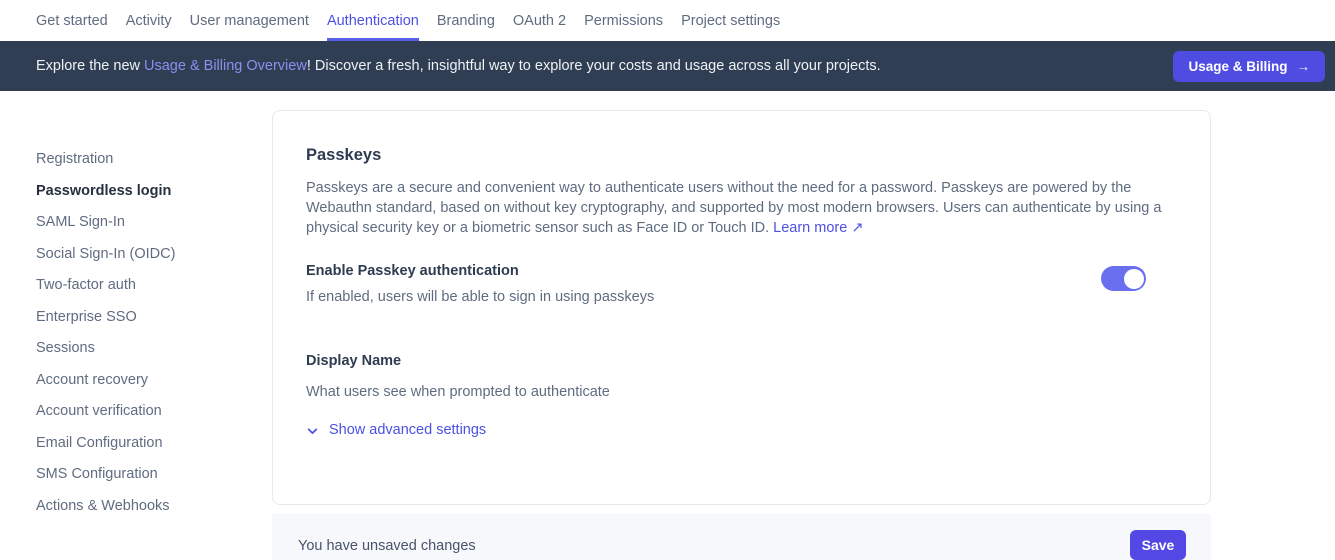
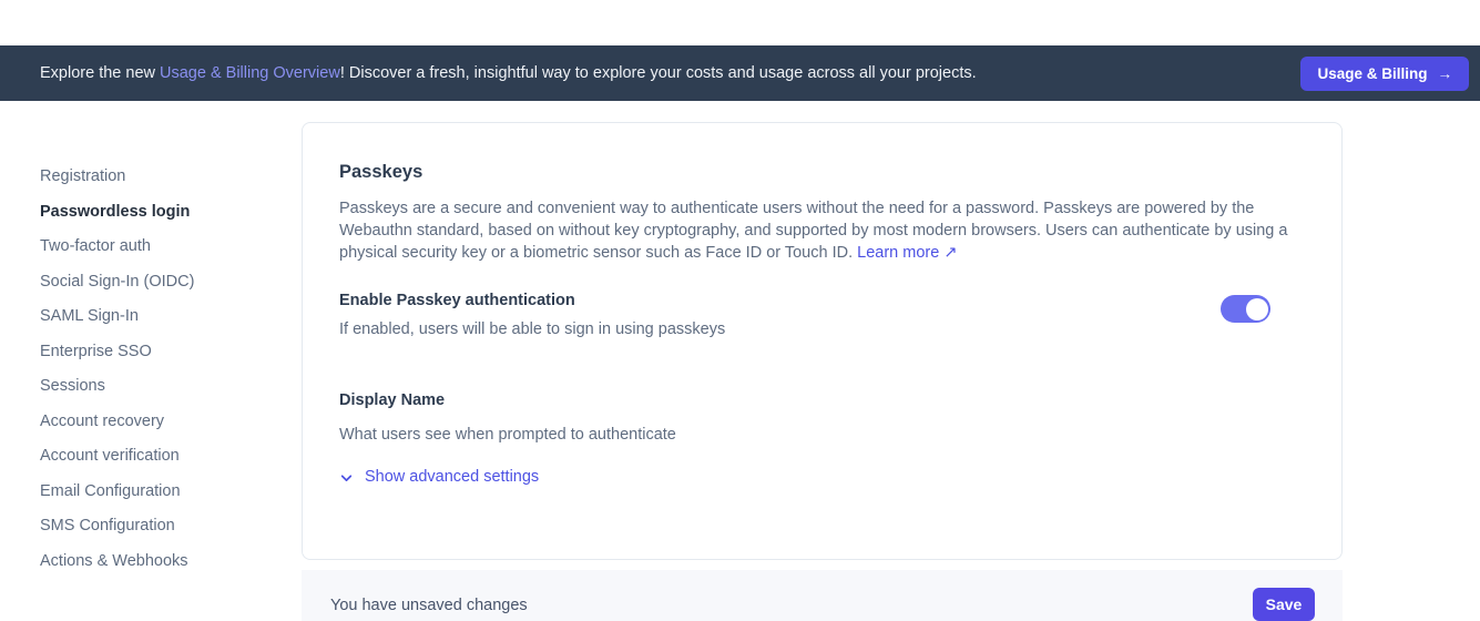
- Get started
- Activity
- User management
- Authentication
- Branding
- OAuth 2
- Permissions
- Project settings
  Explore the new Usage & Billing Overview! Discover a fresh, insightful way to explore your costs and usage across all your projects.
  Usage & Billing
  →
  Registration
  Passwordless login
- SAML Sign-In
+ Two-factor auth
  Social Sign-In (OIDC)
- Two-factor auth
+ SAML Sign-In
  Enterprise SSO
  Sessions
  Account recovery
  Account verification
  Email Configuration
  SMS Configuration
  Actions & Webhooks
  Passkeys
  Passkeys are a secure and convenient way to authenticate users without the need for a password. Passkeys are powered by the Webauthn standard, based on without key cryptography, and supported by most modern browsers. Users can authenticate by using a physical security key or a biometric sensor such as Face ID or Touch ID. Learn more ↗
  Enable Passkey authentication
  If enabled, users will be able to sign in using passkeys
  Display Name
  What users see when prompted to authenticate
  Show advanced settings
  You have unsaved changes
  Save
